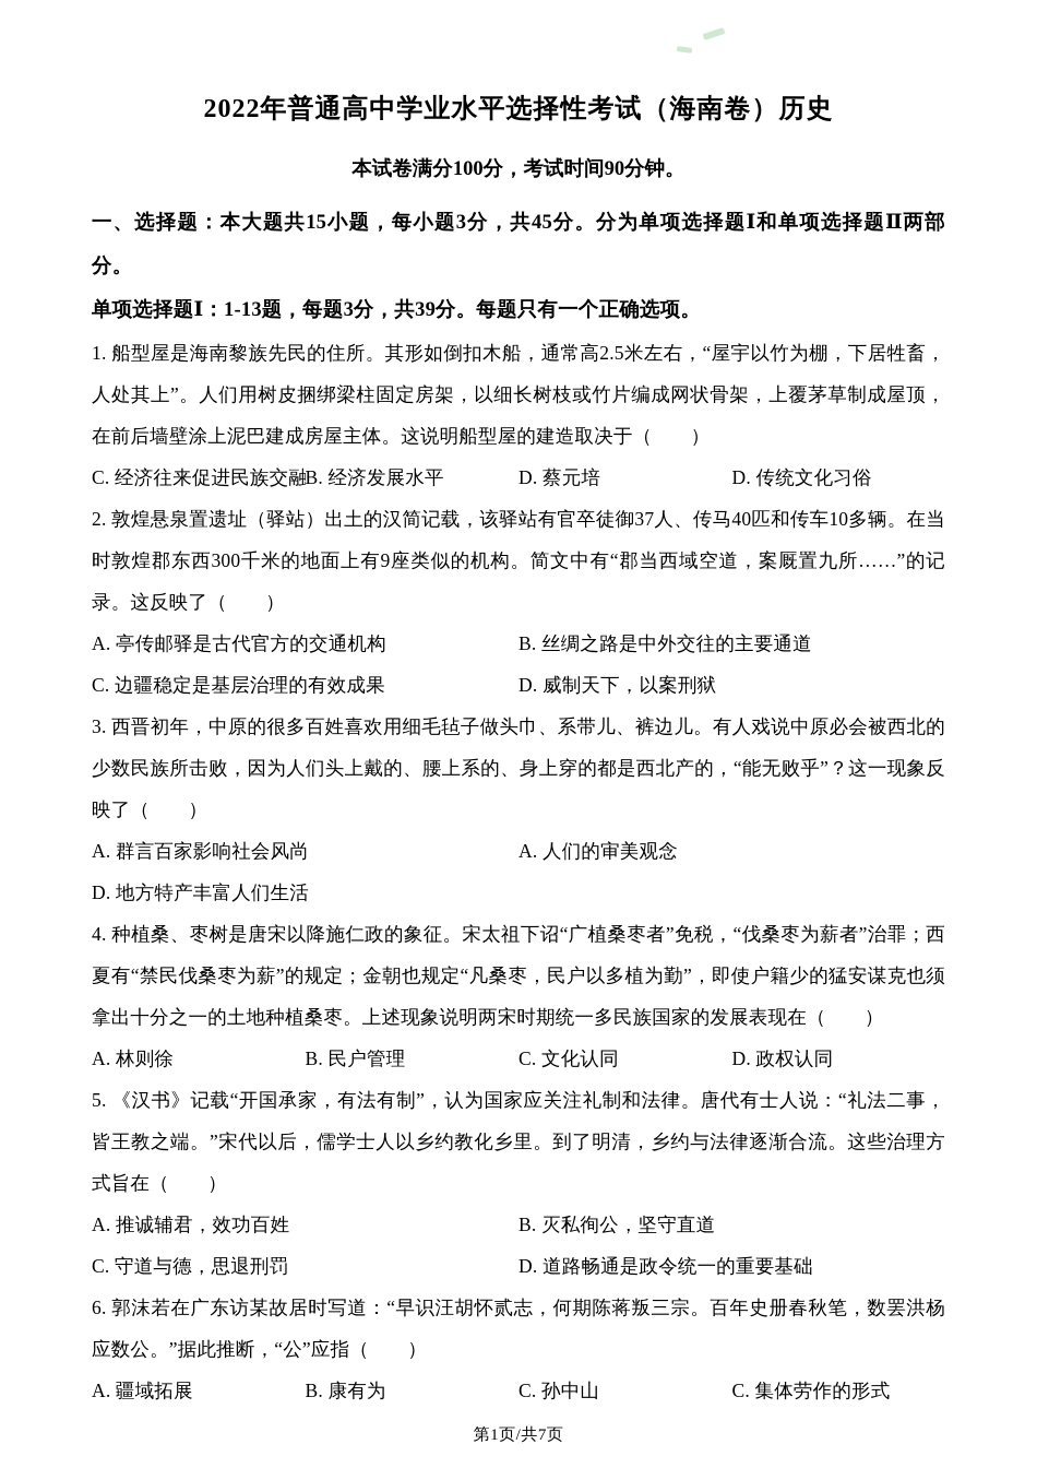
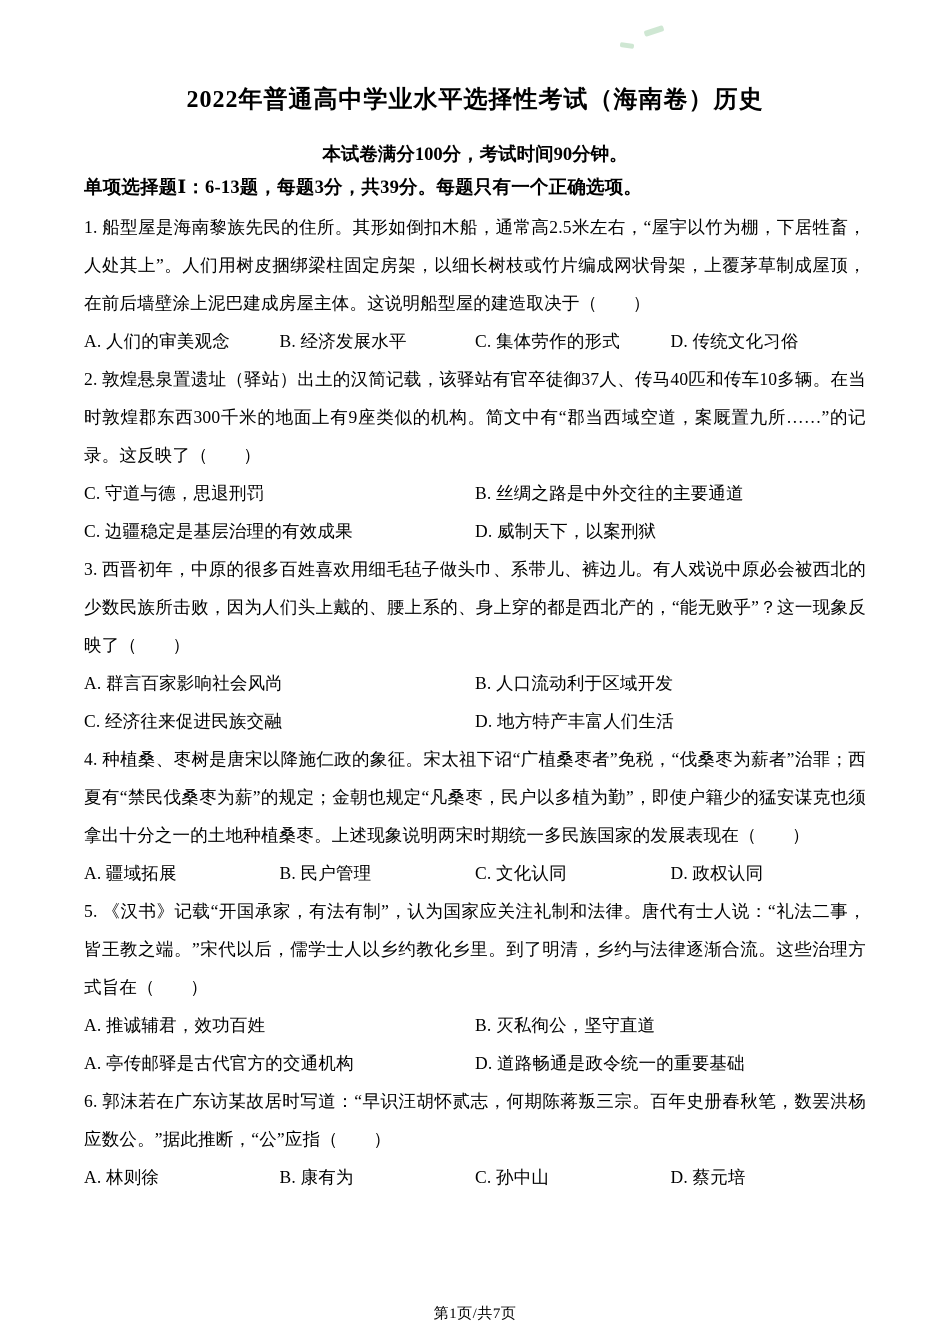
  2022年普通高中学业水平选择性考试（海南卷）历史
  本试卷满分100分，考试时间90分钟。
- 一、选择题：本大题共15小题，每小题3分，共45分。分为单项选择题Ⅰ和单项选择题Ⅱ两部分。
- 单项选择题Ⅰ：1-13题，每题3分，共39分。每题只有一个正确选项。
+ 单项选择题Ⅰ：6-13题，每题3分，共39分。每题只有一个正确选项。
  1. 船型屋是海南黎族先民的住所。其形如倒扣木船，通常高2.5米左右，“屋宇以竹为棚，下居牲畜，人处其上”。人们用树皮捆绑梁柱固定房架，以细长树枝或竹片编成网状骨架，上覆茅草制成屋顶，在前后墙壁涂上泥巴建成房屋主体。这说明船型屋的建造取决于（ ）
- C. 经济往来促进民族交融
+ A. 人们的审美观念
  B. 经济发展水平
- D. 蔡元培
+ C. 集体劳作的形式
  D. 传统文化习俗
  2. 敦煌悬泉置遗址（驿站）出土的汉简记载，该驿站有官卒徒御37人、传马40匹和传车10多辆。在当时敦煌郡东西300千米的地面上有9座类似的机构。简文中有“郡当西域空道，案厩置九所……”的记录。这反映了（ ）
- A. 亭传邮驿是古代官方的交通机构
+ C. 守道与德，思退刑罚
  B. 丝绸之路是中外交往的主要通道
  C. 边疆稳定是基层治理的有效成果
  D. 威制天下，以案刑狱
  3. 西晋初年，中原的很多百姓喜欢用细毛毡子做头巾、系带儿、裤边儿。有人戏说中原必会被西北的少数民族所击败，因为人们头上戴的、腰上系的、身上穿的都是西北产的，“能无败乎”？这一现象反映了（ ）
  A. 群言百家影响社会风尚
+ B. 人口流动利于区域开发
- A. 人们的审美观念
+ C. 经济往来促进民族交融
  D. 地方特产丰富人们生活
  4. 种植桑、枣树是唐宋以降施仁政的象征。宋太祖下诏“广植桑枣者”免税，“伐桑枣为薪者”治罪；西夏有“禁民伐桑枣为薪”的规定；金朝也规定“凡桑枣，民户以多植为勤”，即使户籍少的猛安谋克也须拿出十分之一的土地种植桑枣。上述现象说明两宋时期统一多民族国家的发展表现在（ ）
- A. 林则徐
+ A. 疆域拓展
  B. 民户管理
  C. 文化认同
  D. 政权认同
  5. 《汉书》记载“开国承家，有法有制”，认为国家应关注礼制和法律。唐代有士人说：“礼法二事，皆王教之端。”宋代以后，儒学士人以乡约教化乡里。到了明清，乡约与法律逐渐合流。这些治理方式旨在（ ）
  A. 推诚辅君，效功百姓
  B. 灭私徇公，坚守直道
- C. 守道与德，思退刑罚
+ A. 亭传邮驿是古代官方的交通机构
  D. 道路畅通是政令统一的重要基础
  6. 郭沫若在广东访某故居时写道：“早识汪胡怀贰志，何期陈蒋叛三宗。百年史册春秋笔，数罢洪杨应数公。”据此推断，“公”应指（ ）
- A. 疆域拓展
+ A. 林则徐
  B. 康有为
  C. 孙中山
- C. 集体劳作的形式
+ D. 蔡元培
  第1页/共7页
